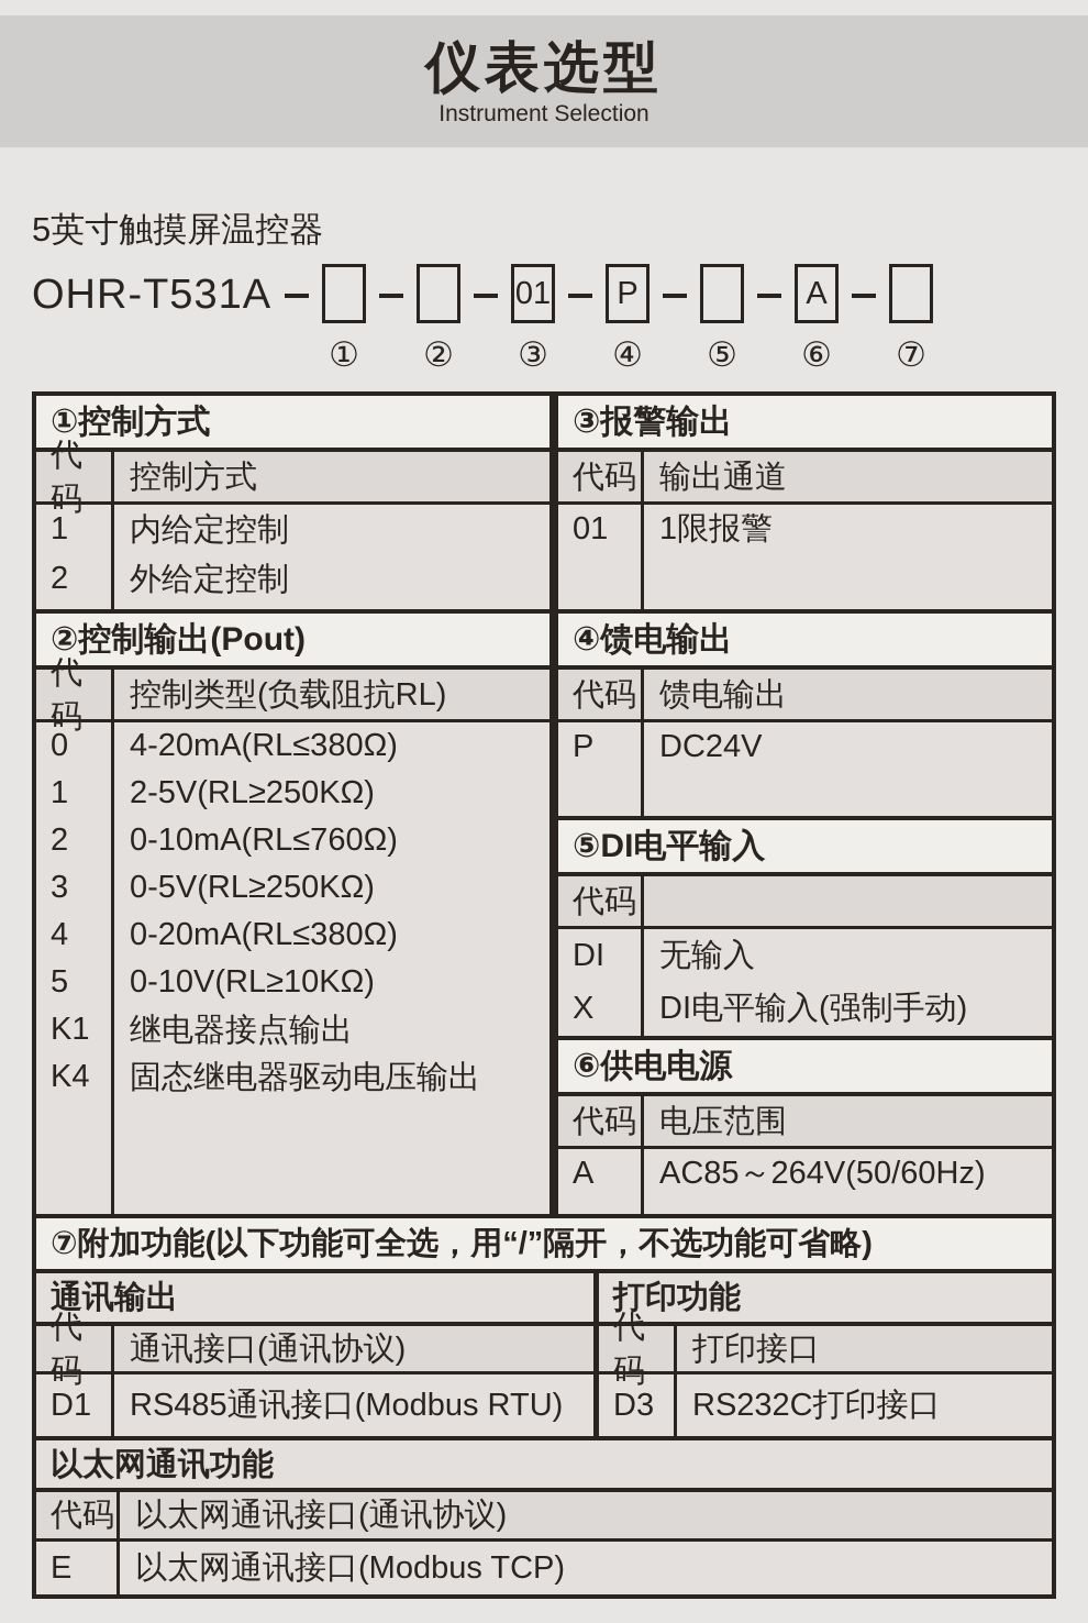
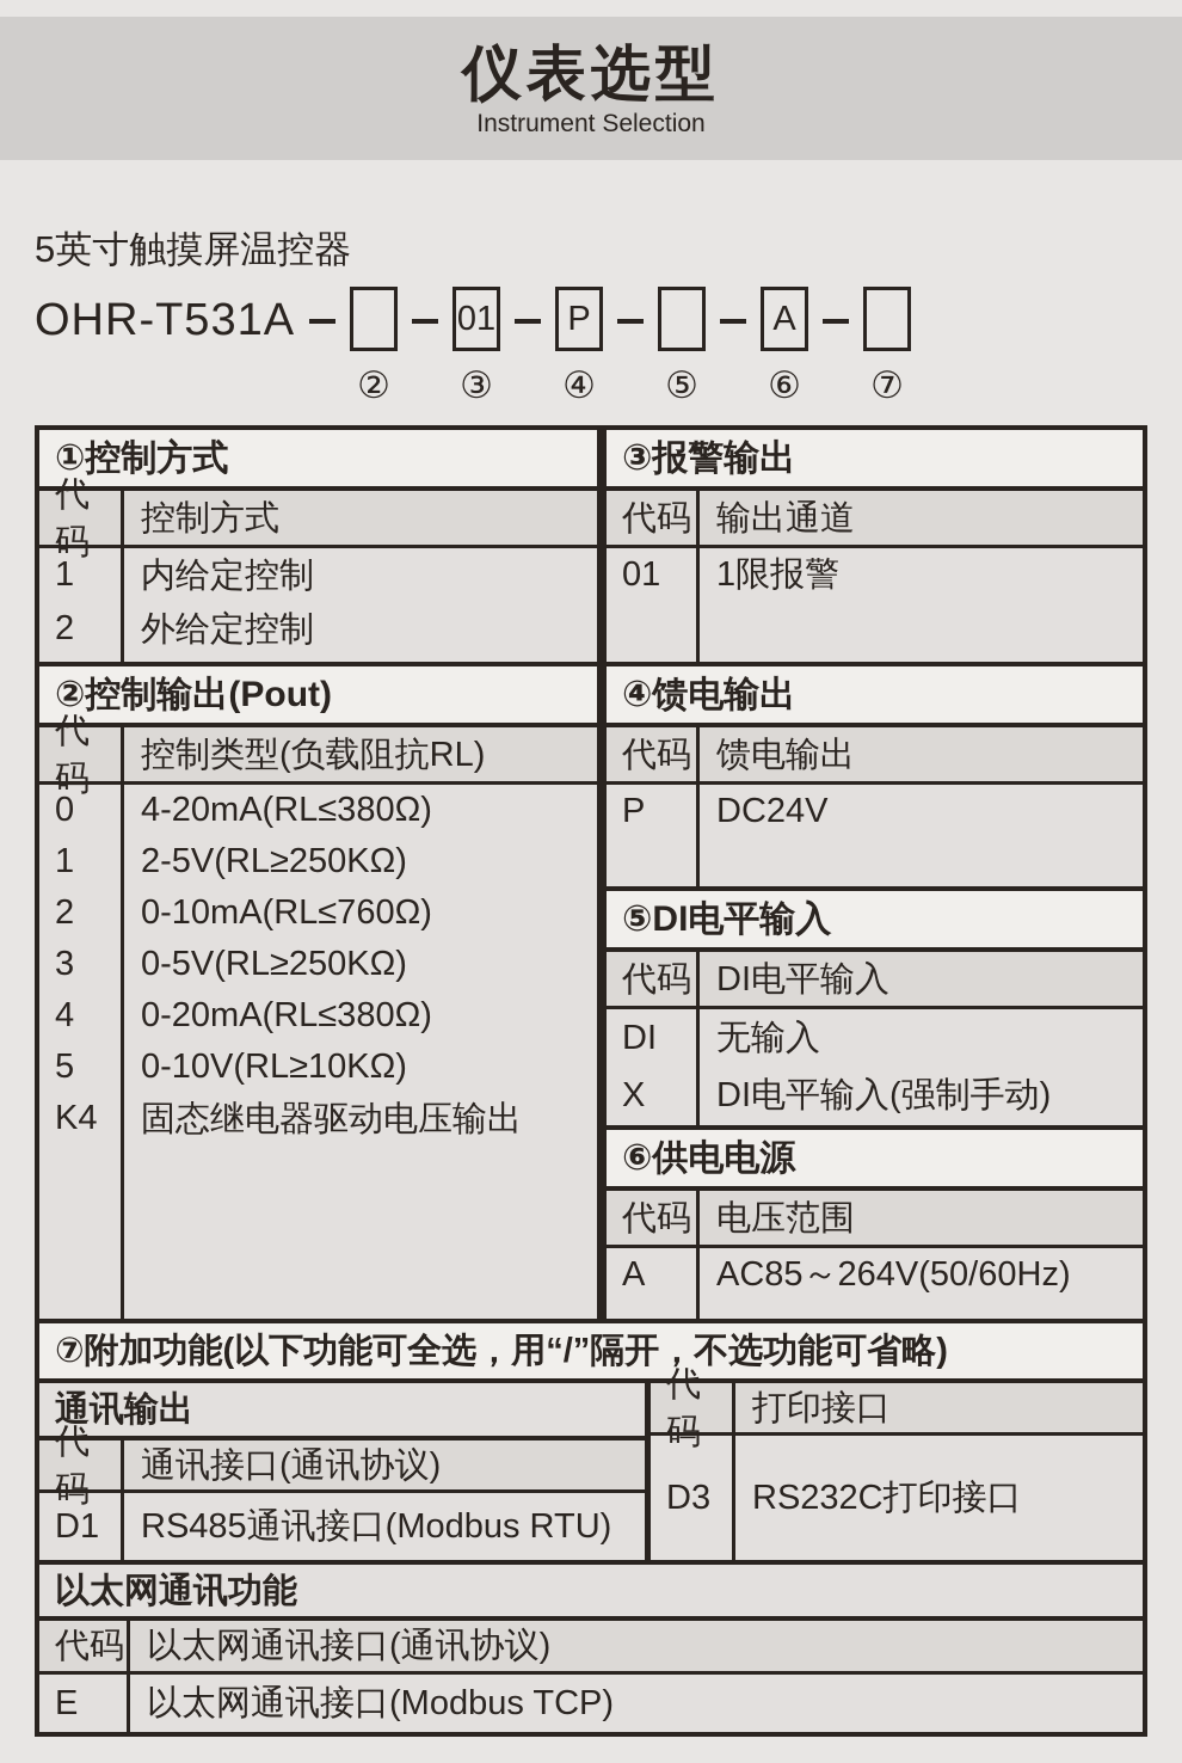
  仪表选型
  Instrument Selection
  5英寸触摸屏温控器
  OHR-T531A
- ①
  ②
  01
  ③
  P
  ④
  ⑤
  A
  ⑥
  ⑦
  ①控制方式
  代码
  控制方式
  1
  内给定控制
  2
  外给定控制
  ②控制输出(Pout)
  代码
  控制类型(负载阻抗RL)
  0
  4-20mA(RL≤380Ω)
  1
  2-5V(RL≥250KΩ)
  2
  0-10mA(RL≤760Ω)
  3
  0-5V(RL≥250KΩ)
  4
  0-20mA(RL≤380Ω)
  5
  0-10V(RL≥10KΩ)
- K1
- 继电器接点输出
  K4
  固态继电器驱动电压输出
  ③报警输出
  代码
  输出通道
  01
  1限报警
  ④馈电输出
  代码
  馈电输出
  P
  DC24V
  ⑤DI电平输入
  代码
+ DI电平输入
  DI
  无输入
  X
  DI电平输入(强制手动)
  ⑥供电电源
  代码
  电压范围
  A
  AC85～264V(50/60Hz)
  ⑦附加功能(以下功能可全选，用“/”隔开，不选功能可省略)
  通讯输出
  代码
  通讯接口(通讯协议)
  D1
  RS485通讯接口(Modbus RTU)
- 打印功能
  代码
  打印接口
  D3
  RS232C打印接口
  以太网通讯功能
  代码
  以太网通讯接口(通讯协议)
  E
  以太网通讯接口(Modbus TCP)
